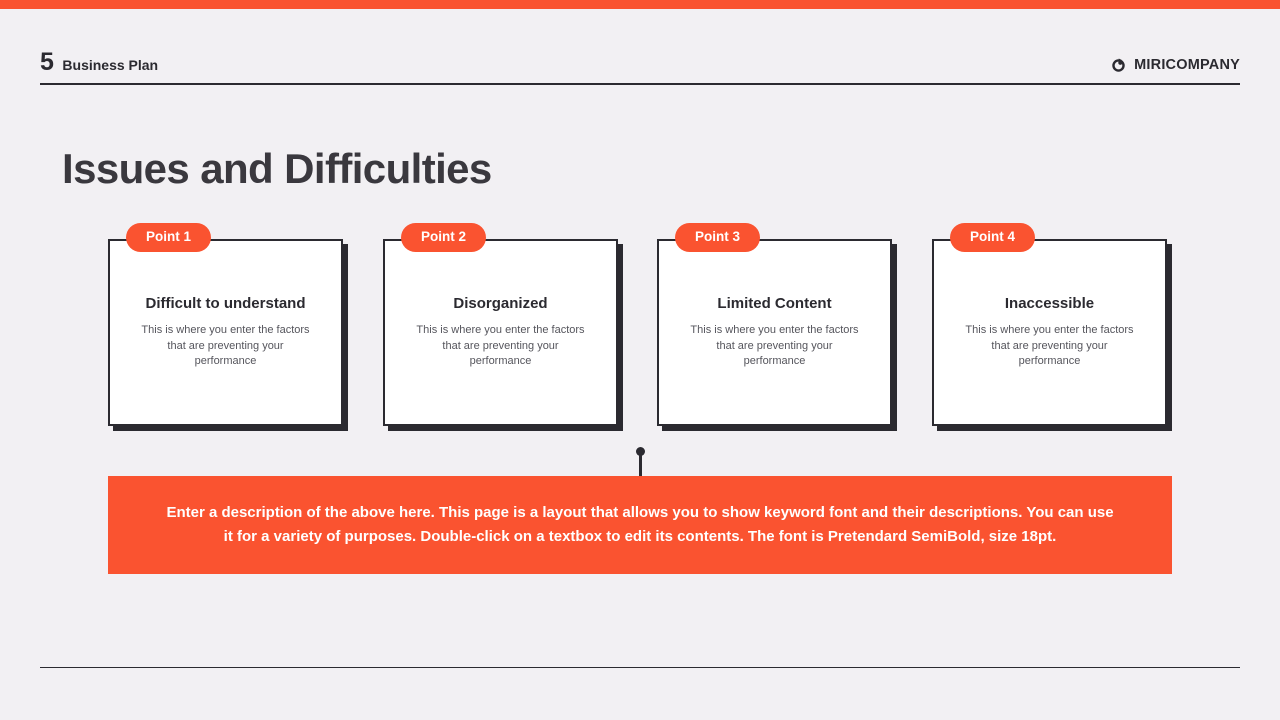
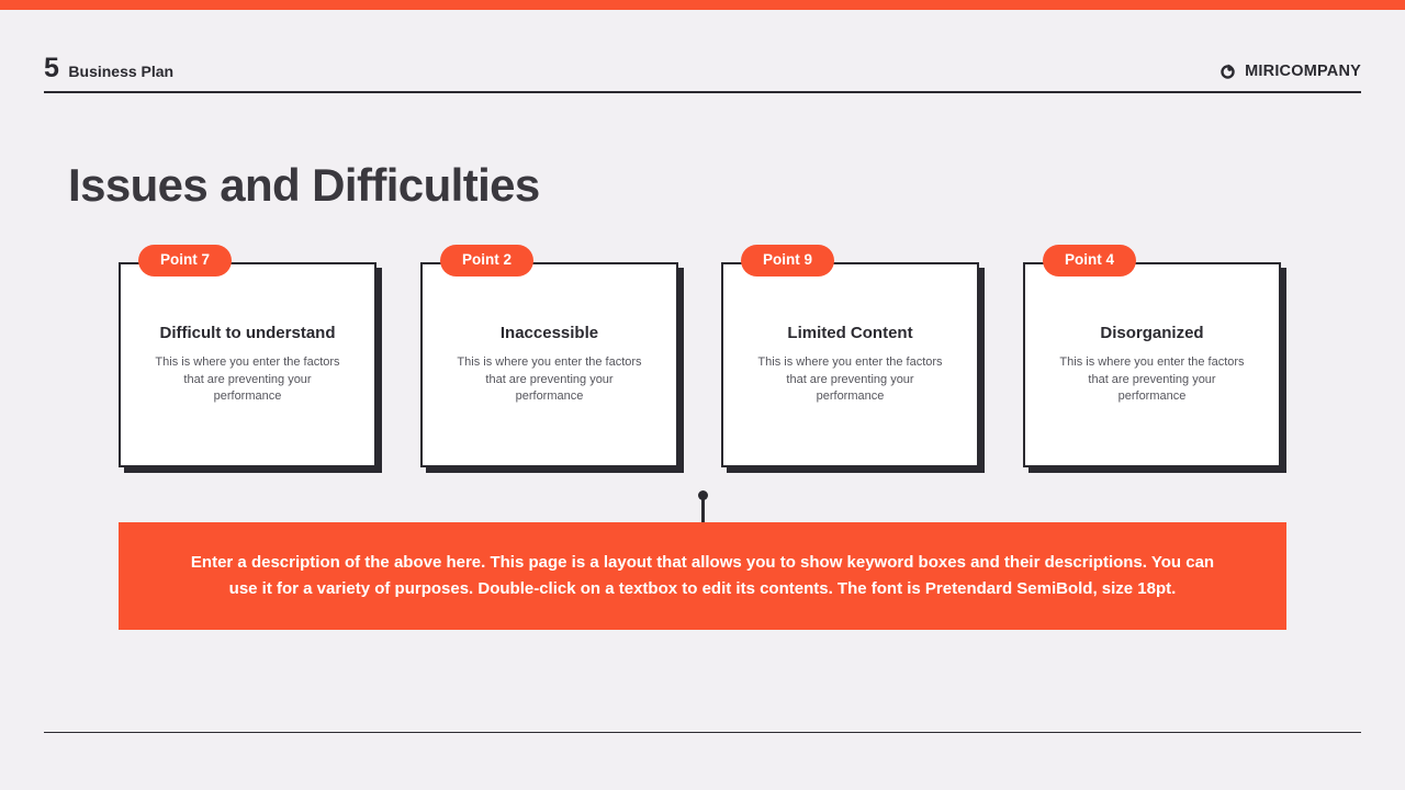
  5
  Business Plan
  MIRICOMPANY
  Issues and Difficulties
  Difficult to understand
  This is where you enter the factors that are preventing your performance
- Point 1
+ Point 7
- Disorganized
+ Inaccessible
  This is where you enter the factors that are preventing your performance
  Point 2
  Limited Content
  This is where you enter the factors that are preventing your performance
- Point 3
+ Point 9
- Inaccessible
+ Disorganized
  This is where you enter the factors that are preventing your performance
  Point 4
- Enter a description of the above here. This page is a layout that allows you to show keyword font and their descriptions. You can use it for a variety of purposes. Double-click on a textbox to edit its contents. The font is Pretendard SemiBold, size 18pt.
+ Enter a description of the above here. This page is a layout that allows you to show keyword boxes and their descriptions. You can use it for a variety of purposes. Double-click on a textbox to edit its contents. The font is Pretendard SemiBold, size 18pt.
